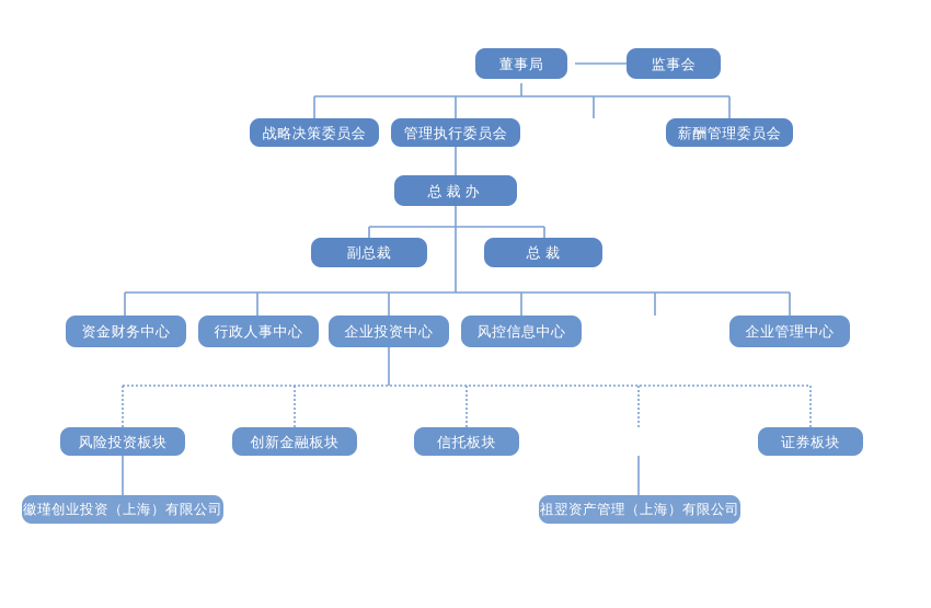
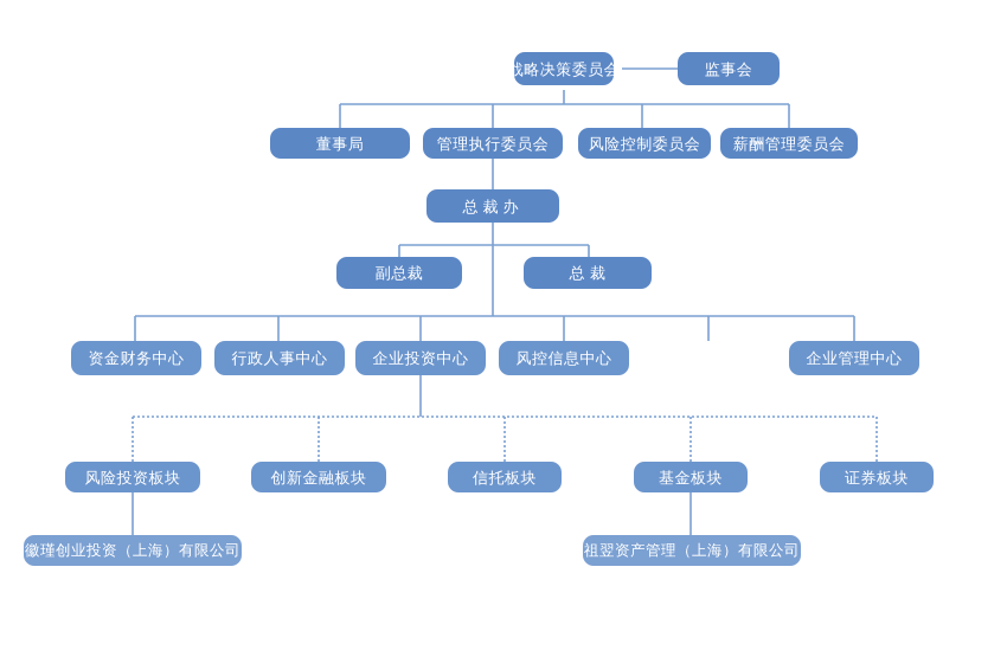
- 董事局
+ 战略决策委员会
  监事会
- 战略决策委员会
+ 董事局
  管理执行委员会
+ 风险控制委员会
  薪酬管理委员会
  总裁办
  副总裁
  总 裁
  资金财务中心
  行政人事中心
  企业投资中心
  风控信息中心
  企业管理中心
  风险投资板块
  创新金融板块
  信托板块
+ 基金板块
  证券板块
  徽瑾创业投资（上海）有限公司
  祖翌资产管理（上海）有限公司
